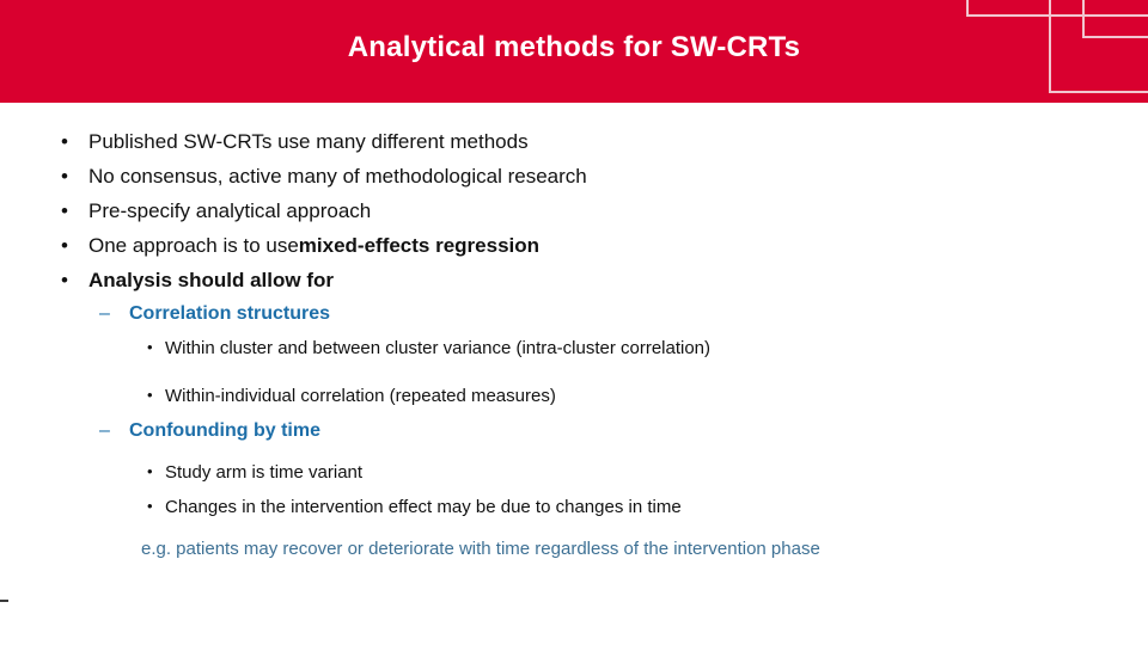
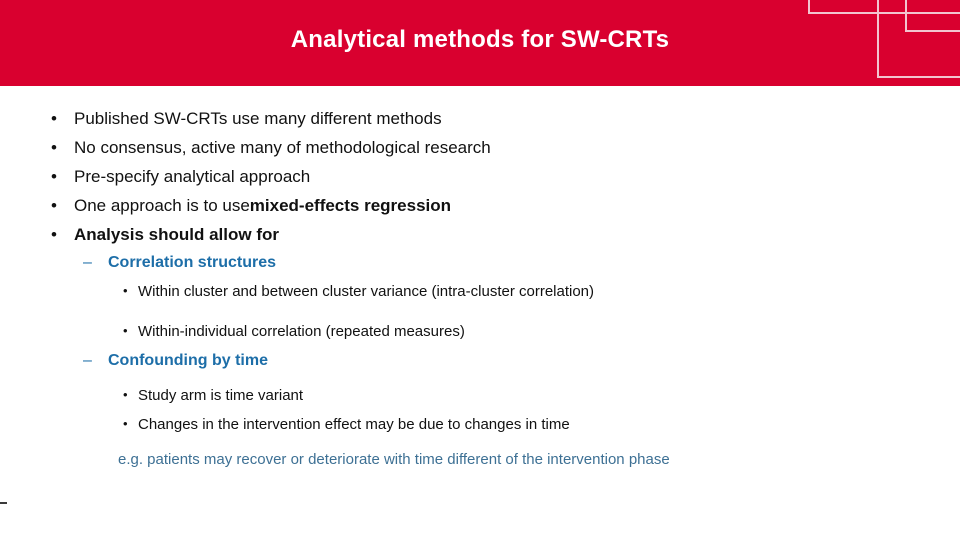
  Analytical methods for SW-CRTs
  •
  Published SW-CRTs use many different methods
  •
  No consensus, active many of methodological research
  •
  Pre-specify analytical approach
  •
  One approach is to use
  mixed-effects regression
  •
  Analysis should allow for
  –
  Correlation structures
  •
  Within cluster and between cluster variance (intra-cluster correlation)
  •
  Within-individual correlation (repeated measures)
  –
  Confounding by time
  •
  Study arm is time variant
  •
  Changes in the intervention effect may be due to changes in time
- e.g. patients may recover or deteriorate with time regardless of the intervention phase
+ e.g. patients may recover or deteriorate with time different of the intervention phase
